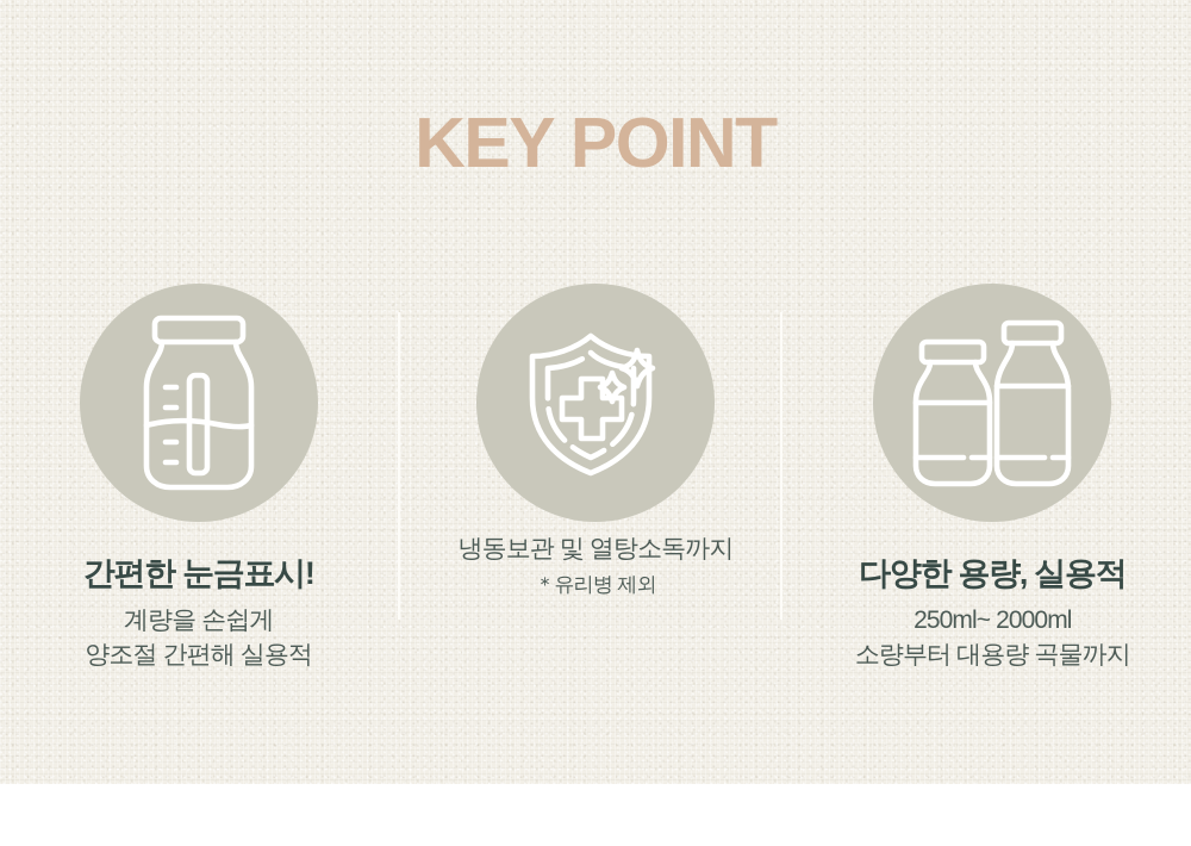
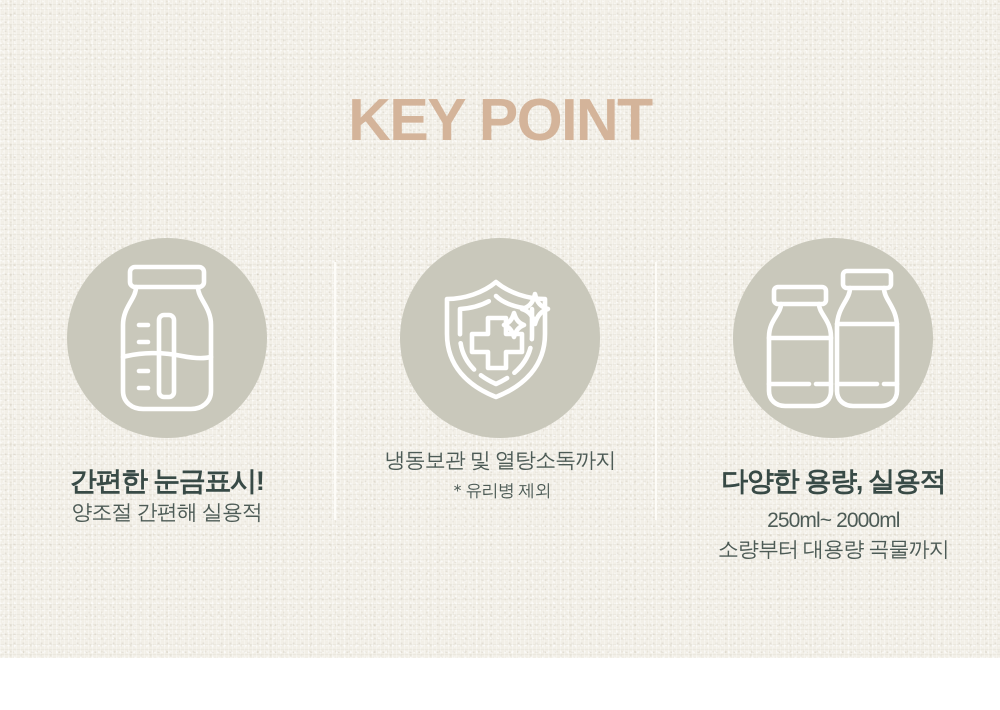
  KEY POINT
  간편한 눈금표시!
- 계량을 손쉽게
  양조절 간편해 실용적
  냉동보관 및 열탕소독까지
  ＊유리병 제외
  다양한 용량, 실용적
  250ml~ 2000ml
  소량부터 대용량 곡물까지
